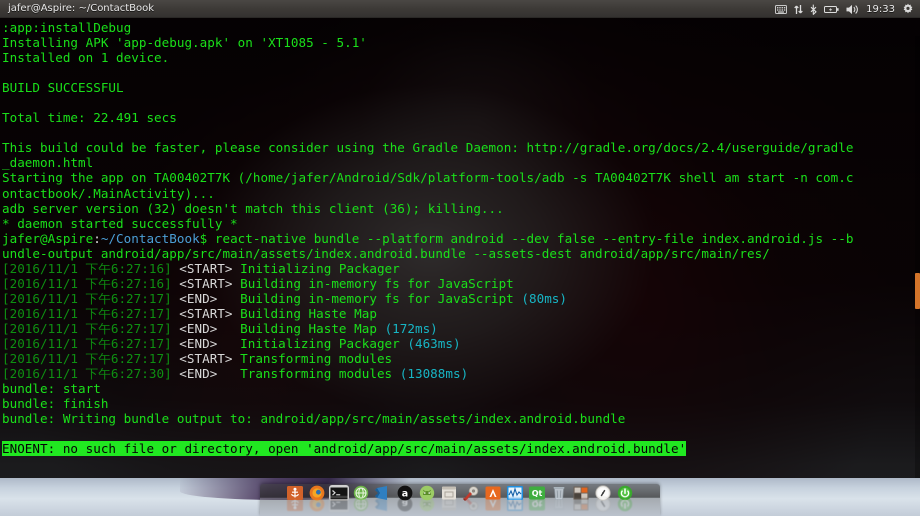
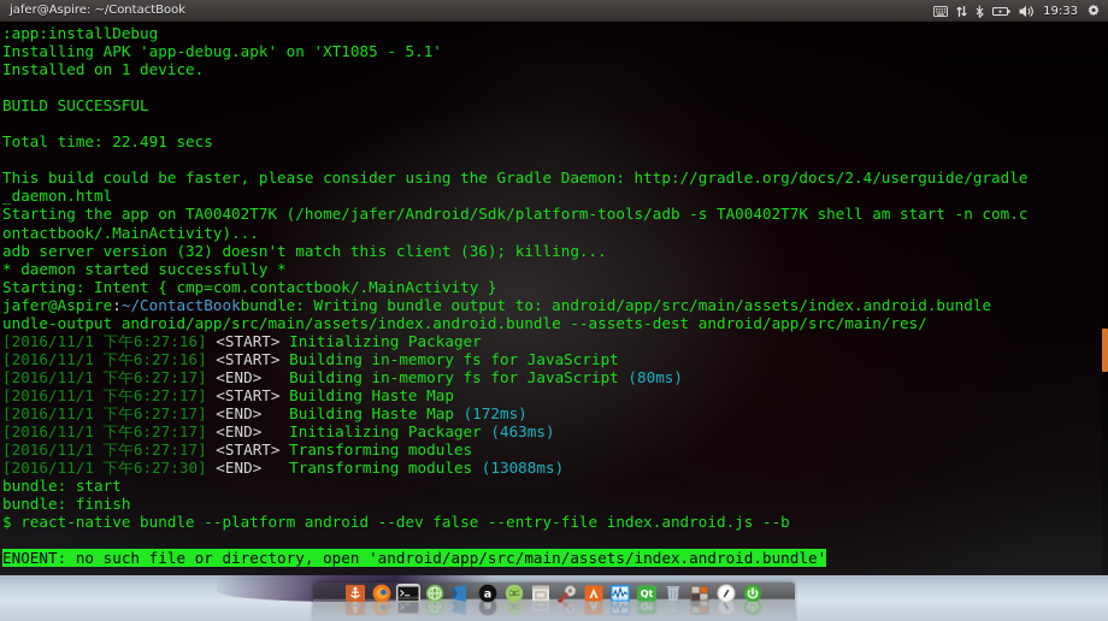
  jafer@Aspire: ~/ContactBook
  19:33
  :app:installDebug
  Installing APK 'app-debug.apk' on 'XT1085 - 5.1'
  Installed on 1 device.
  BUILD SUCCESSFUL
  Total time: 22.491 secs
  This build could be faster, please consider using the Gradle Daemon: http://gradle.org/docs/2.4/userguide/gradle
  _daemon.html
  Starting the app on TA00402T7K (/home/jafer/Android/Sdk/platform-tools/adb -s TA00402T7K shell am start -n com.c
  ontactbook/.MainActivity)...
  adb server version (32) doesn't match this client (36); killing...
  * daemon started successfully *
+ Starting: Intent { cmp=com.contactbook/.MainActivity }
- jafer@Aspire:~/ContactBook$ react-native bundle --platform android --dev false --entry-file index.android.js --b
+ jafer@Aspire:~/ContactBookbundle: Writing bundle output to: android/app/src/main/assets/index.android.bundle
  undle-output android/app/src/main/assets/index.android.bundle --assets-dest android/app/src/main/res/
  [2016/11/1 下午6:27:16] <START> Initializing Packager
  [2016/11/1 下午6:27:16] <START> Building in-memory fs for JavaScript
  [2016/11/1 下午6:27:17] <END> Building in-memory fs for JavaScript (80ms)
  [2016/11/1 下午6:27:17] <START> Building Haste Map
  [2016/11/1 下午6:27:17] <END> Building Haste Map (172ms)
  [2016/11/1 下午6:27:17] <END> Initializing Packager (463ms)
  [2016/11/1 下午6:27:17] <START> Transforming modules
  [2016/11/1 下午6:27:30] <END> Transforming modules (13088ms)
  bundle: start
  bundle: finish
- bundle: Writing bundle output to: android/app/src/main/assets/index.android.bundle
+ $ react-native bundle --platform android --dev false --entry-file index.android.js --b
  ENOENT: no such file or directory, open 'android/app/src/main/assets/index.android.bundle'
  a
  Qt
